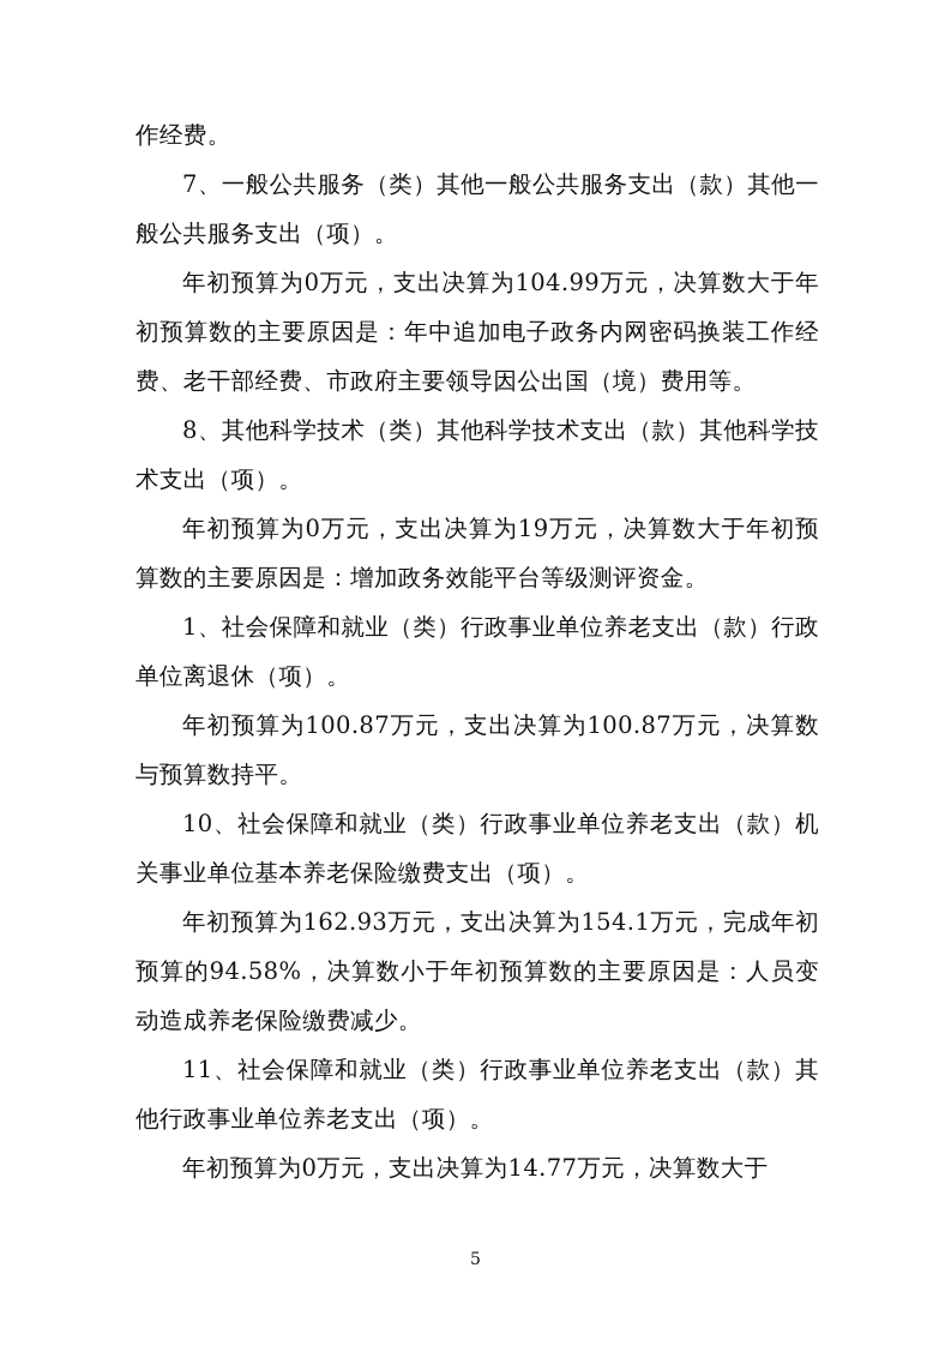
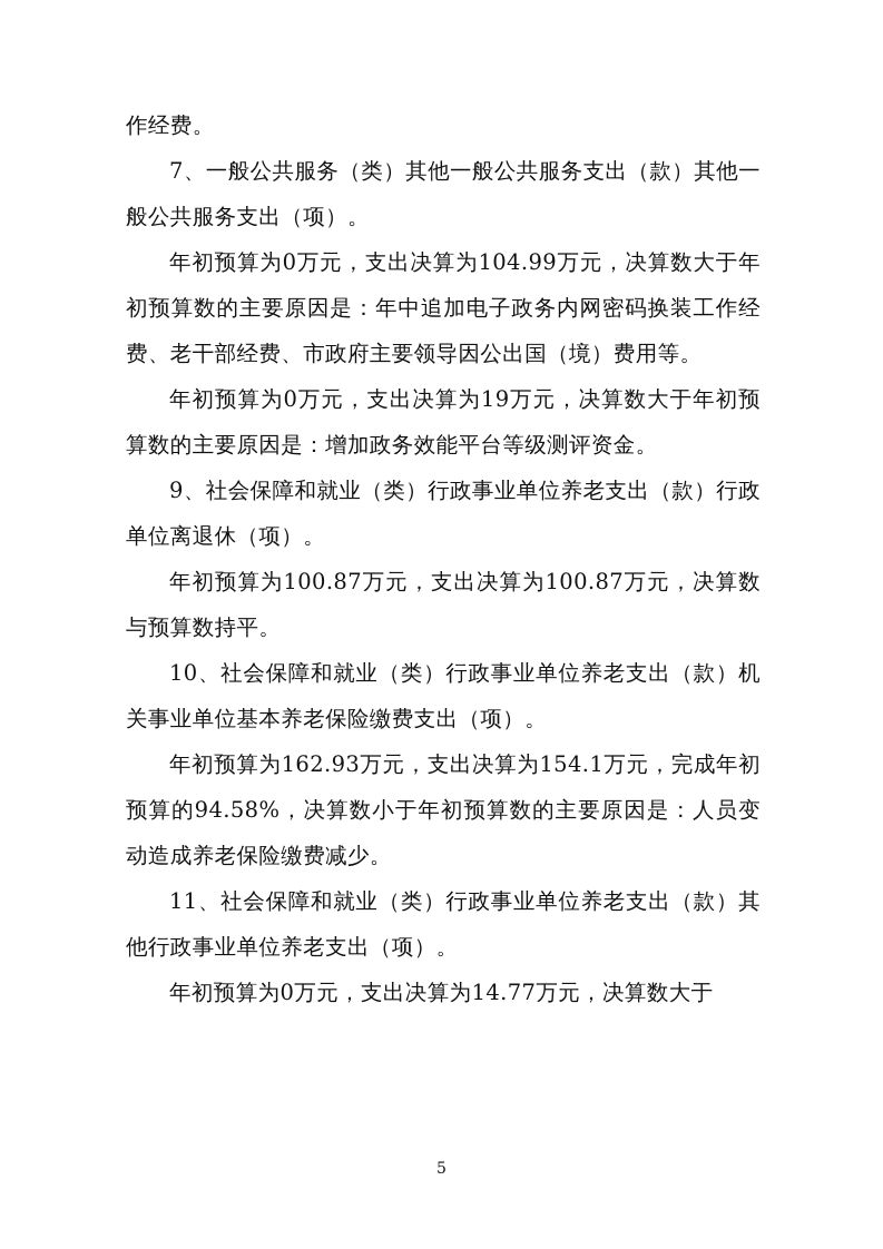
  作经费。
  7、一般公共服务（类）其他一般公共服务支出（款）其他一般公共服务支出（项）。
  年初预算为0万元，支出决算为104.99万元，决算数大于年初预算数的主要原因是：年中追加电子政务内网密码换装工作经费、老干部经费、市政府主要领导因公出国（境）费用等。
- 8、其他科学技术（类）其他科学技术支出（款）其他科学技术支出（项）。
  年初预算为0万元，支出决算为19万元，决算数大于年初预算数的主要原因是：增加政务效能平台等级测评资金。
- 1、社会保障和就业（类）行政事业单位养老支出（款）行政单位离退休（项）。
+ 9、社会保障和就业（类）行政事业单位养老支出（款）行政单位离退休（项）。
  年初预算为100.87万元，支出决算为100.87万元，决算数与预算数持平。
  10、社会保障和就业（类）行政事业单位养老支出（款）机关事业单位基本养老保险缴费支出（项）。
  年初预算为162.93万元，支出决算为154.1万元，完成年初预算的94.58%，决算数小于年初预算数的主要原因是：人员变动造成养老保险缴费减少。
  11、社会保障和就业（类）行政事业单位养老支出（款）其他行政事业单位养老支出（项）。
  年初预算为0万元，支出决算为14.77万元，决算数大于
  5
